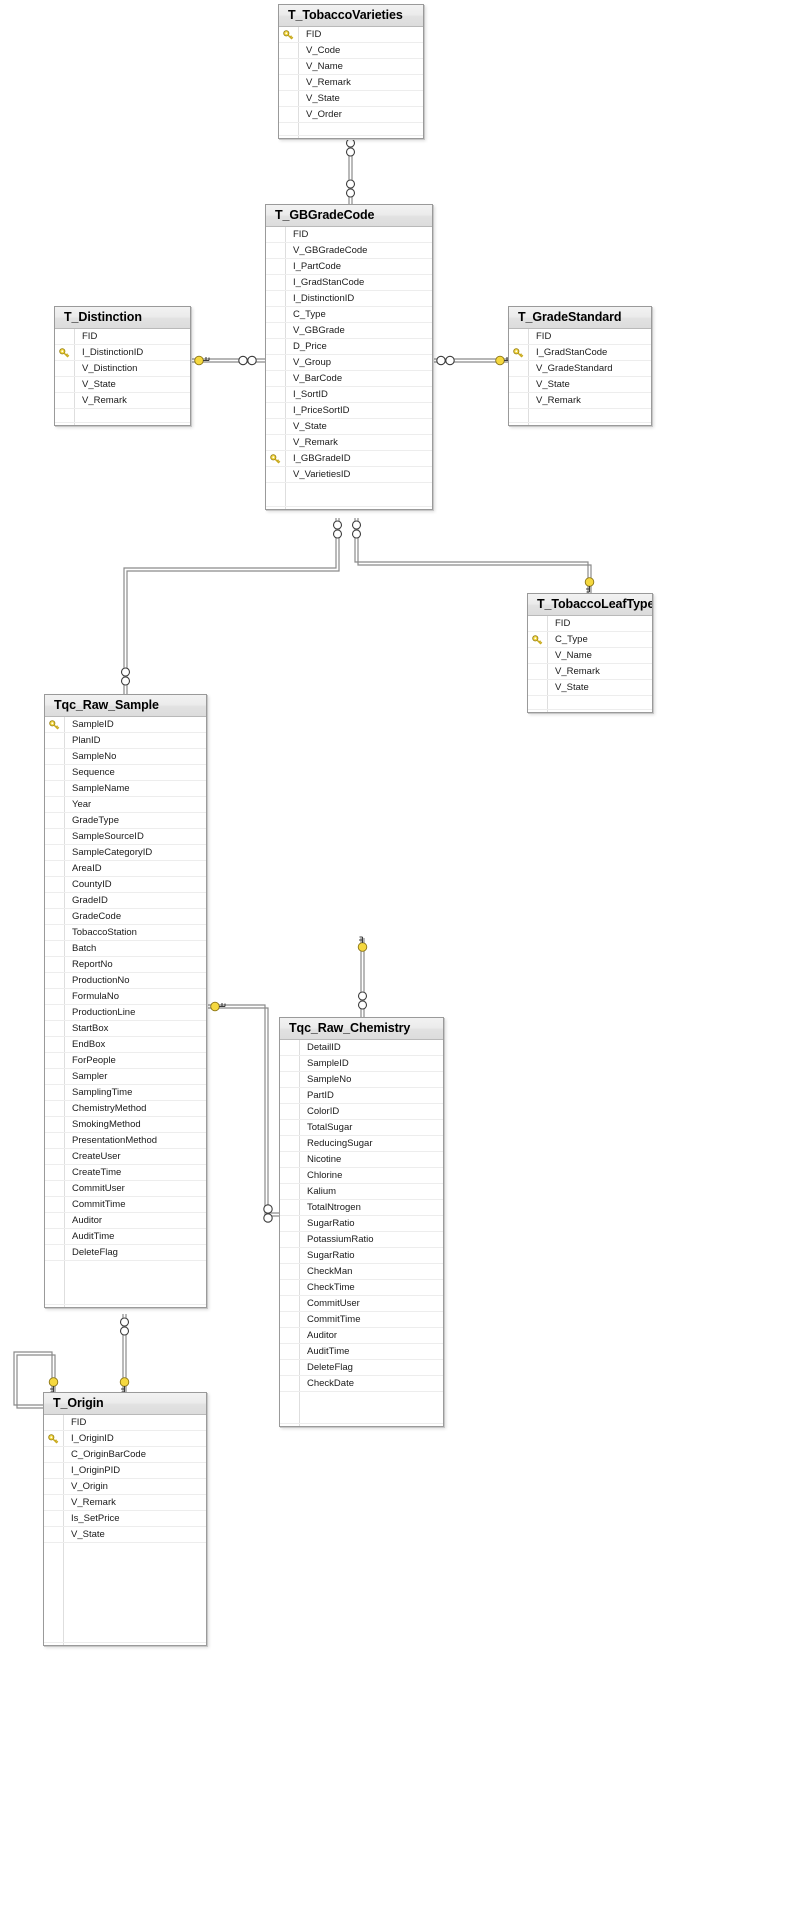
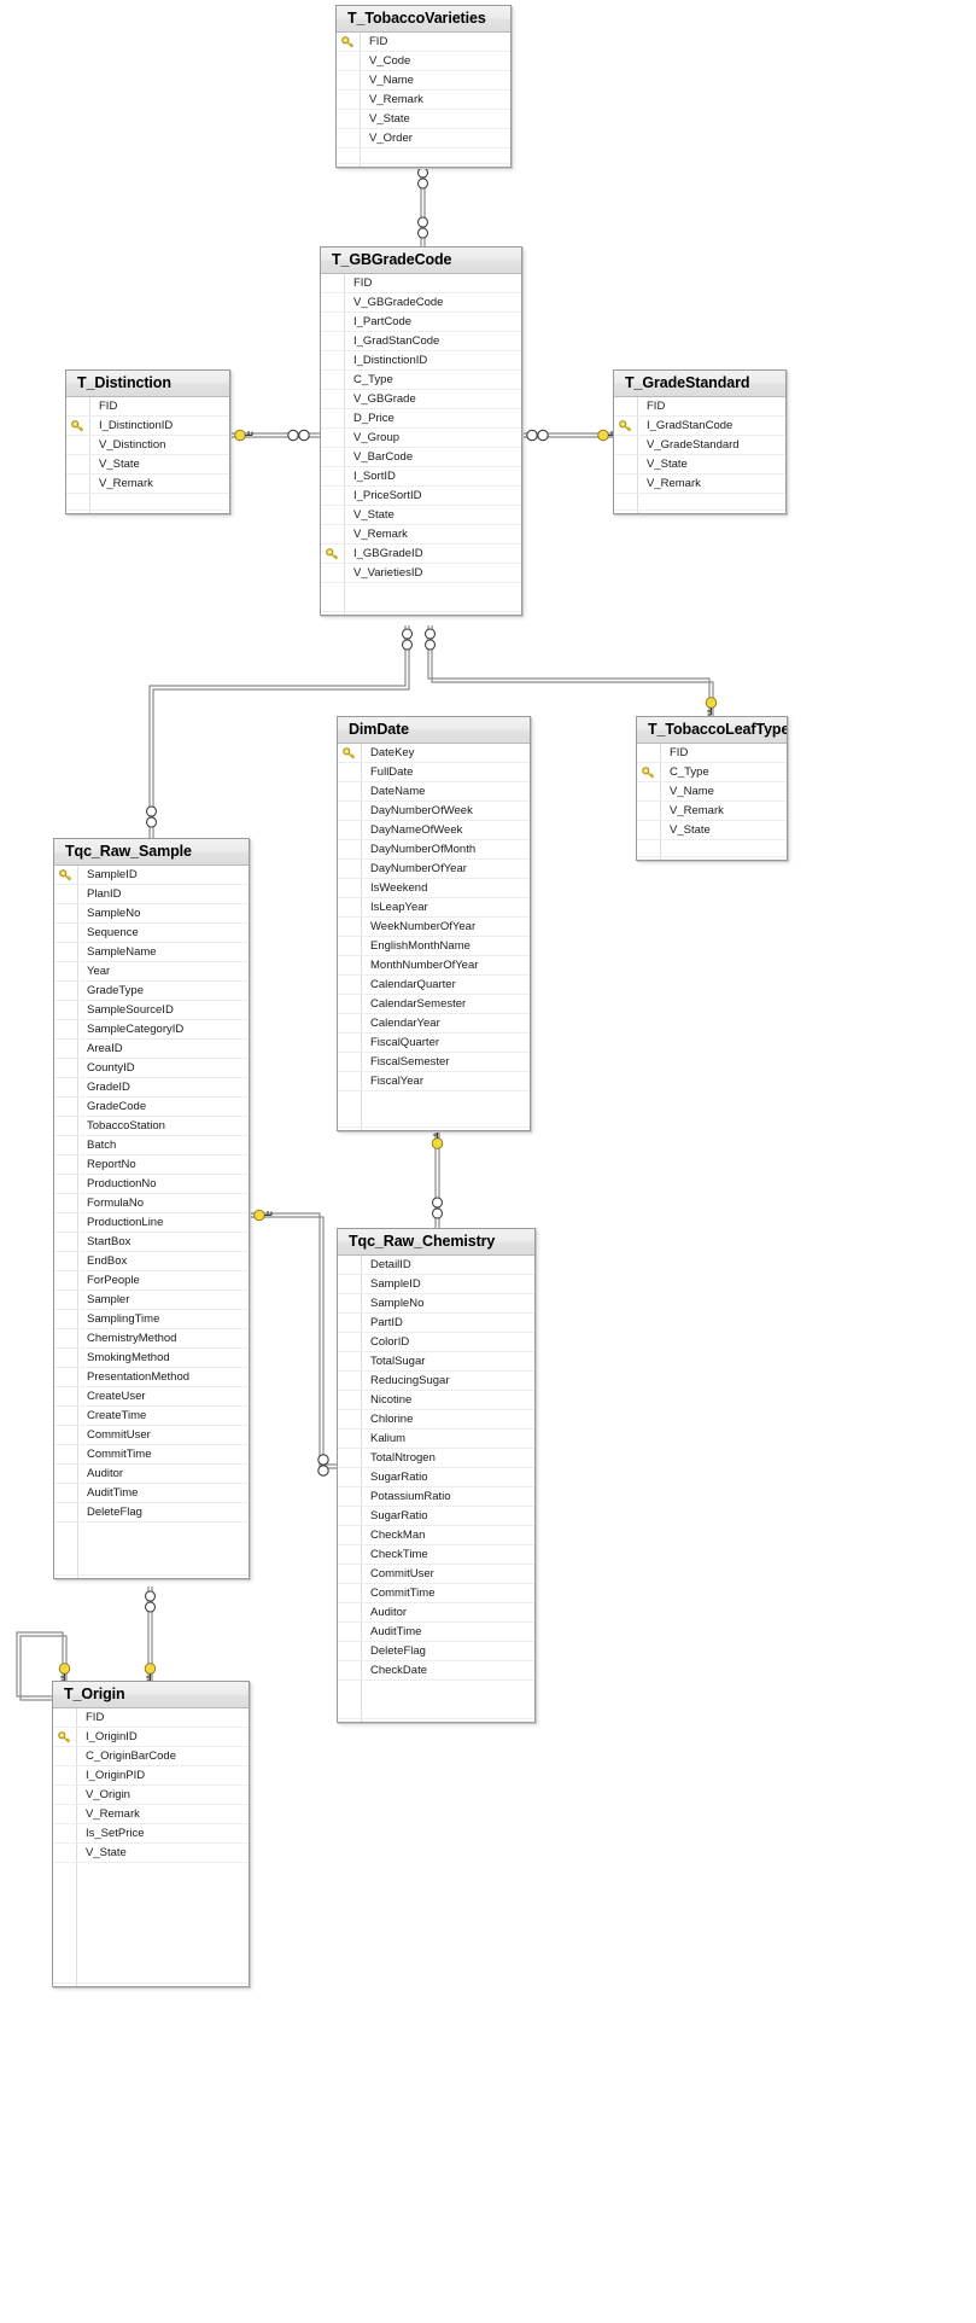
  T_TobaccoVarieties
  FID
  V_Code
  V_Name
  V_Remark
  V_State
  V_Order
  T_GBGradeCode
  FID
  V_GBGradeCode
  I_PartCode
  I_GradStanCode
  I_DistinctionID
  C_Type
  V_GBGrade
  D_Price
  V_Group
  V_BarCode
  I_SortID
  I_PriceSortID
  V_State
  V_Remark
  I_GBGradeID
  V_VarietiesID
  T_Distinction
  FID
  I_DistinctionID
  V_Distinction
  V_State
  V_Remark
  T_GradeStandard
  FID
  I_GradStanCode
  V_GradeStandard
  V_State
  V_Remark
+ DimDate
+ DateKey
+ FullDate
+ DateName
+ DayNumberOfWeek
+ DayNameOfWeek
+ DayNumberOfMonth
+ DayNumberOfYear
+ IsWeekend
+ IsLeapYear
+ WeekNumberOfYear
+ EnglishMonthName
+ MonthNumberOfYear
+ CalendarQuarter
+ CalendarSemester
+ CalendarYear
+ FiscalQuarter
+ FiscalSemester
+ FiscalYear
  T_TobaccoLeafType
  FID
  C_Type
  V_Name
  V_Remark
  V_State
  Tqc_Raw_Sample
  SampleID
  PlanID
  SampleNo
  Sequence
  SampleName
  Year
  GradeType
  SampleSourceID
  SampleCategoryID
  AreaID
  CountyID
  GradeID
  GradeCode
  TobaccoStation
  Batch
  ReportNo
  ProductionNo
  FormulaNo
  ProductionLine
  StartBox
  EndBox
  ForPeople
  Sampler
  SamplingTime
  ChemistryMethod
  SmokingMethod
  PresentationMethod
  CreateUser
  CreateTime
  CommitUser
  CommitTime
  Auditor
  AuditTime
  DeleteFlag
  Tqc_Raw_Chemistry
  DetailID
  SampleID
  SampleNo
  PartID
  ColorID
  TotalSugar
  ReducingSugar
  Nicotine
  Chlorine
  Kalium
  TotalNtrogen
  SugarRatio
  PotassiumRatio
  SugarRatio
  CheckMan
  CheckTime
  CommitUser
  CommitTime
  Auditor
  AuditTime
  DeleteFlag
  CheckDate
  T_Origin
  FID
  I_OriginID
  C_OriginBarCode
  I_OriginPID
  V_Origin
  V_Remark
  Is_SetPrice
  V_State
